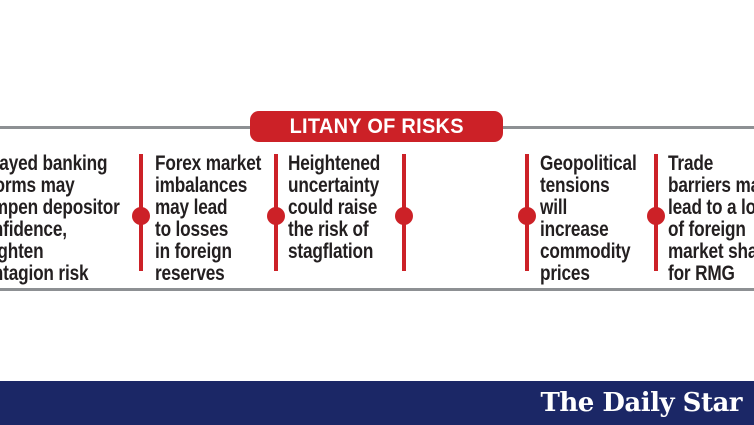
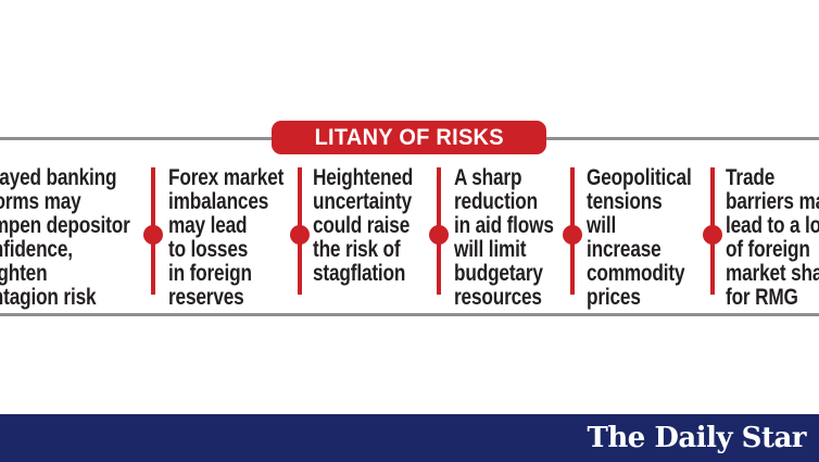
  LITANY OF RISKS
  ayed banking
  mpen depositor
  fidence,
  tagion risk
  Forex market
  imbalances
  may lead
  to losses
  in foreign
  reserves
  Heightened
  uncertainty
  could raise
  the risk of
  stagflation
+ A sharp
+ reduction
+ in aid flows
+ will limit
+ budgetary
+ resources
  Geopolitical
  tensions
  will
  increase
  commodity
  prices
  Trade
  barriers m
  lead to a lo
  of foreign
  market sha
  for RMG
  The Daily Star
